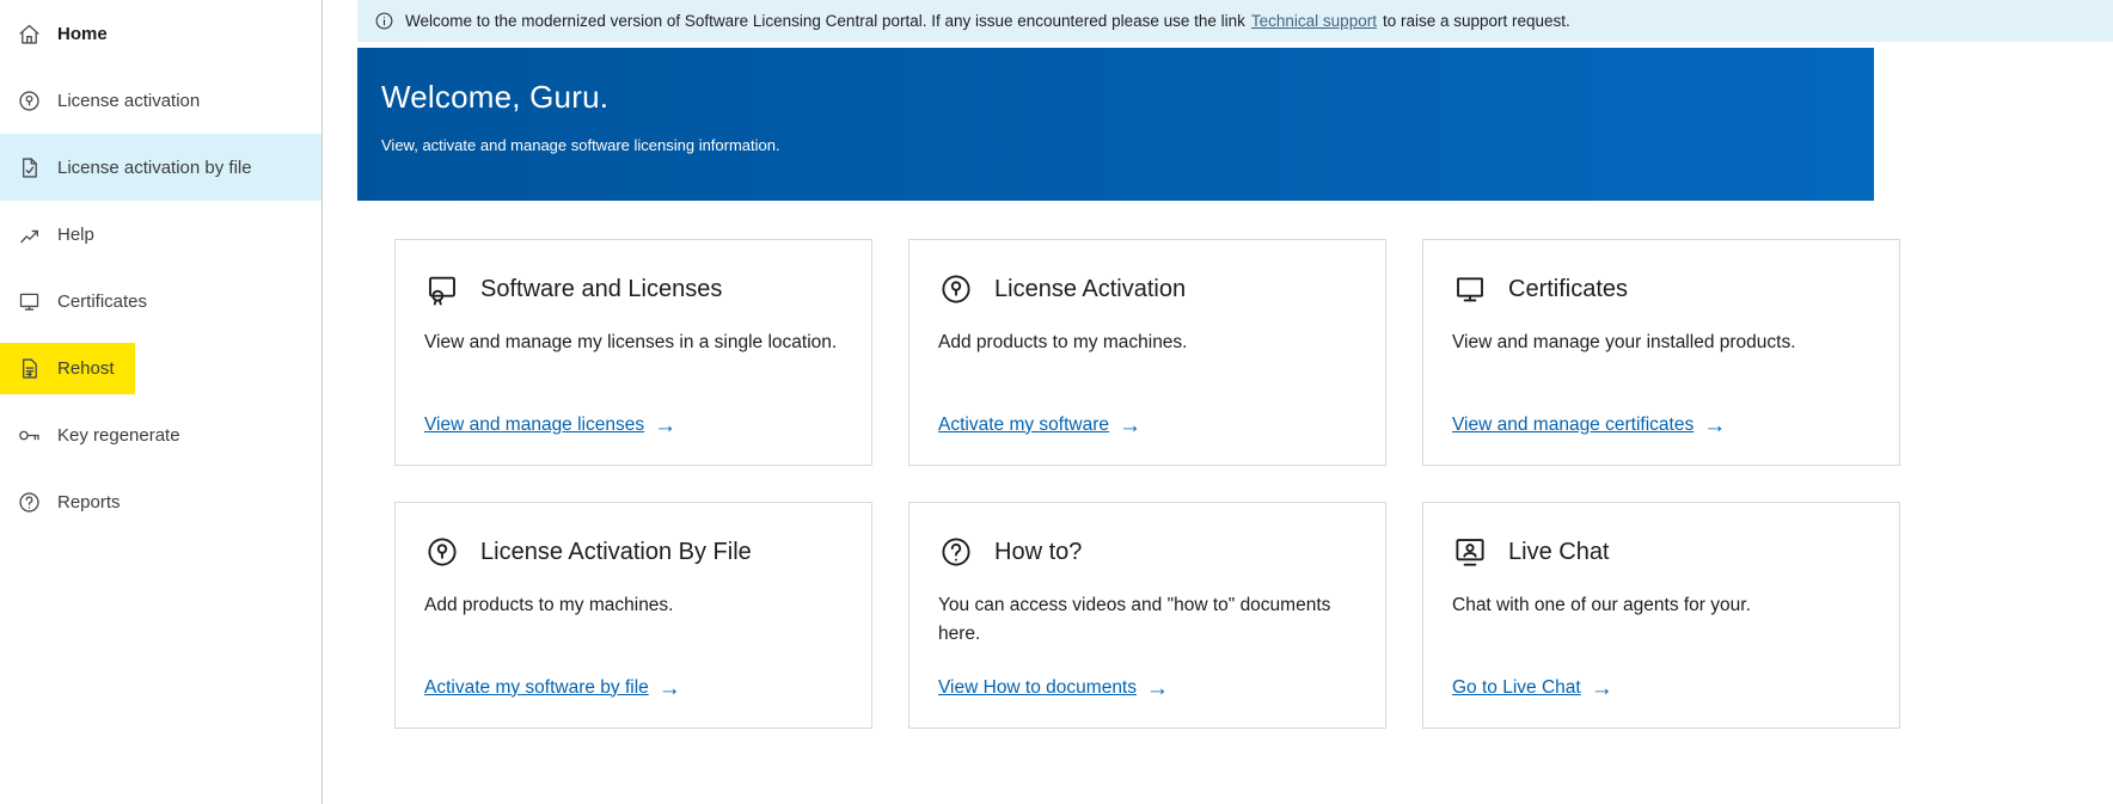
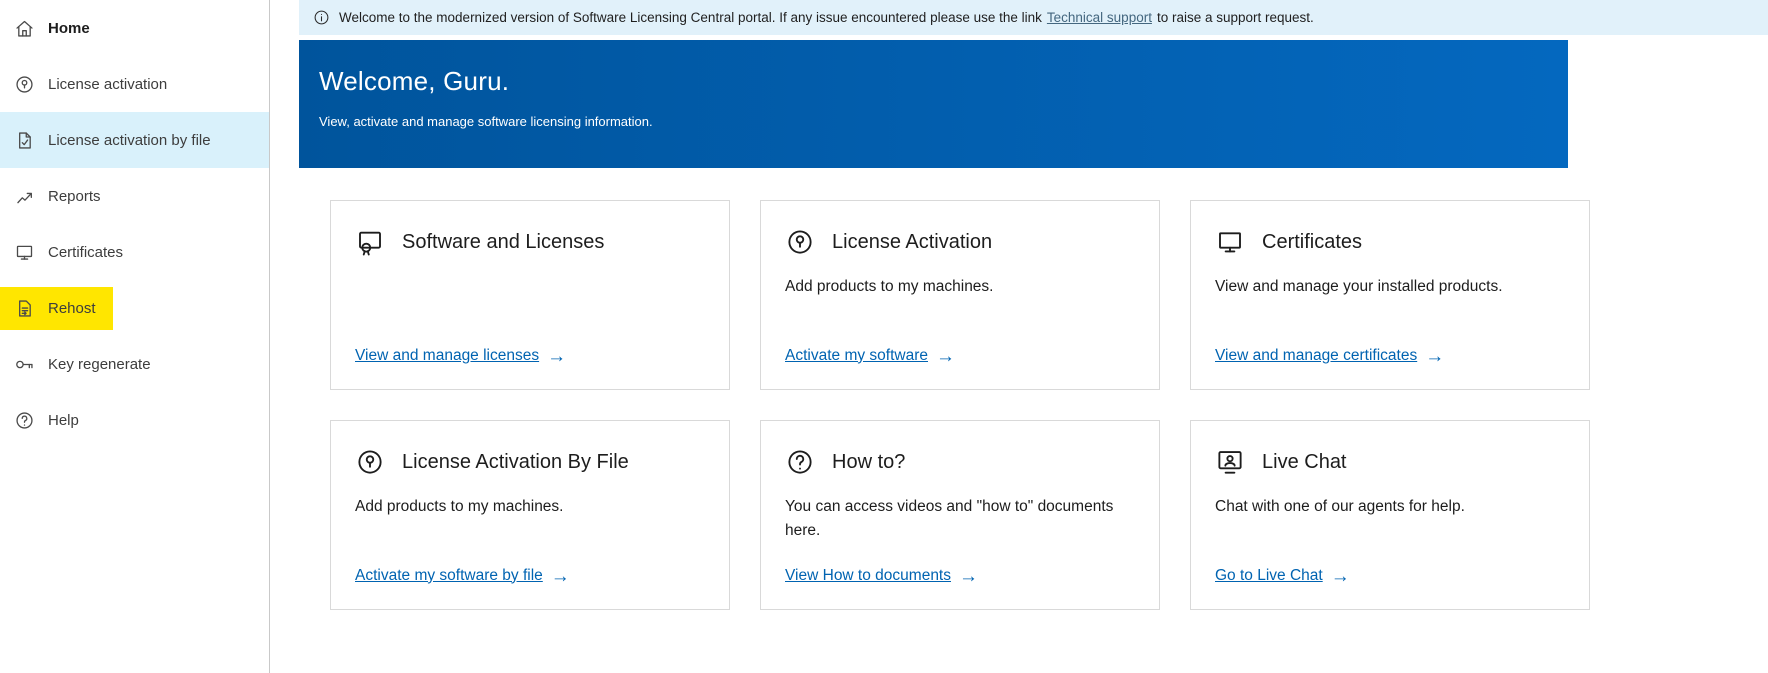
  Home
  License activation
  License activation by file
- Help
+ Reports
  Certificates
  Rehost
  Key regenerate
- Reports
+ Help
  Welcome to the modernized version of Software Licensing Central portal. If any issue encountered please use the link Technical support to raise a support request.
  Welcome, Guru.
  View, activate and manage software licensing information.
  Software and Licenses
- View and manage my licenses in a single location.
  View and manage licenses
  License Activation
  Add products to my machines.
  Activate my software
  Certificates
  View and manage your installed products.
  View and manage certificates
  License Activation By File
  Add products to my machines.
  Activate my software by file
  How to?
  You can access videos and "how to" documents here.
  View How to documents
  Live Chat
- Chat with one of our agents for your.
+ Chat with one of our agents for help.
  Go to Live Chat
